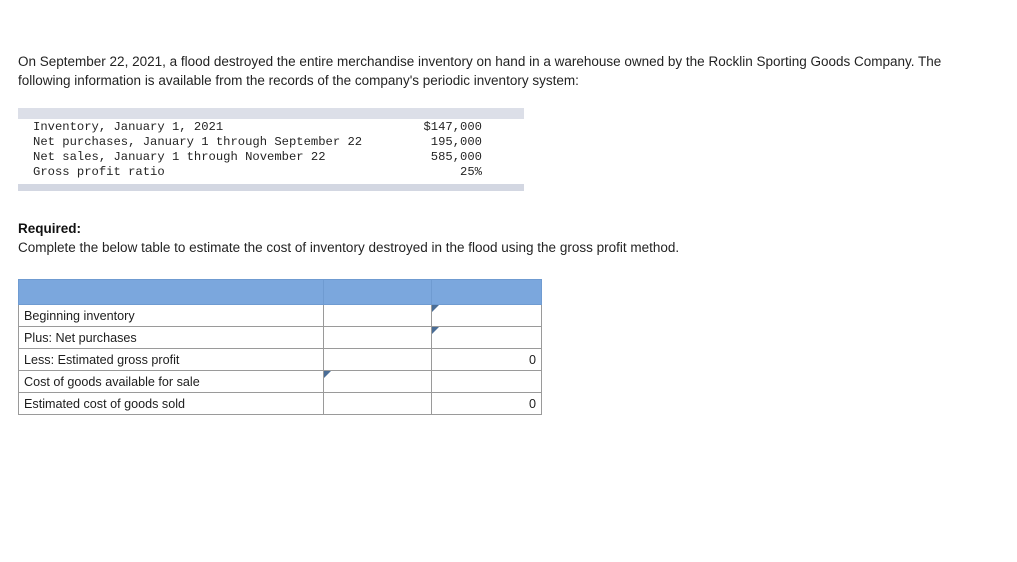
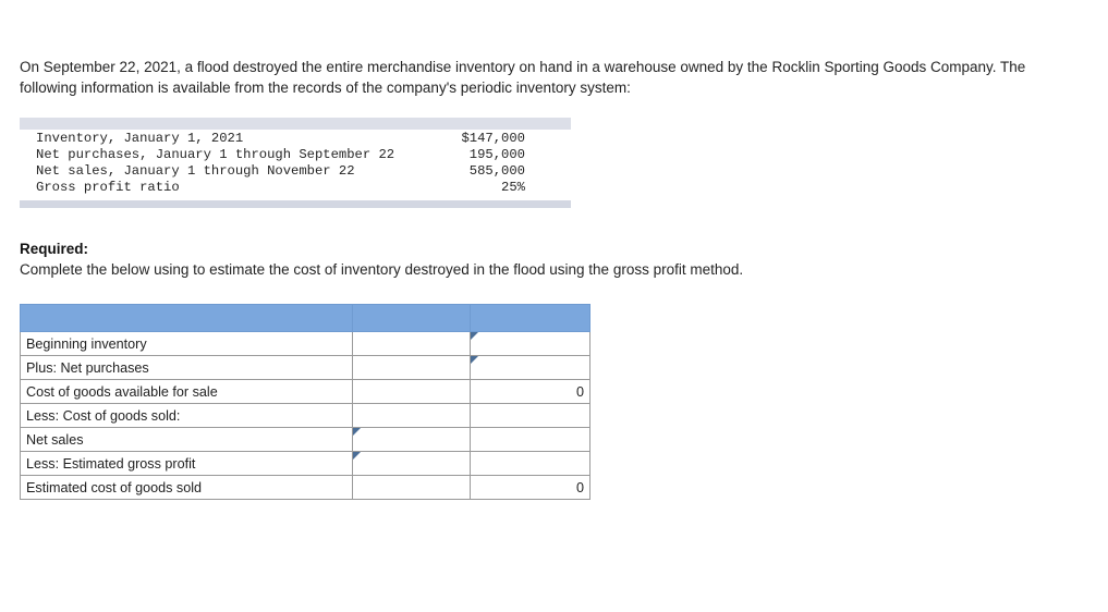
  On September 22, 2021, a flood destroyed the entire merchandise inventory on hand in a warehouse owned by the Rocklin Sporting Goods Company. The following information is available from the records of the company's periodic inventory system:
  Inventory, January 1, 2021	$147,000
  Net purchases, January 1 through September 22	195,000
  Net sales, January 1 through November 22	585,000
  Gross profit ratio	25%
  Required:
- Complete the below table to estimate the cost of inventory destroyed in the flood using the gross profit method.
+ Complete the below using to estimate the cost of inventory destroyed in the flood using the gross profit method.
  Beginning inventory
  Plus: Net purchases
- Less: Estimated gross profit		0
+ Cost of goods available for sale		0
+ Less: Cost of goods sold:
+ Net sales
- Cost of goods available for sale
+ Less: Estimated gross profit
  Estimated cost of goods sold		0
